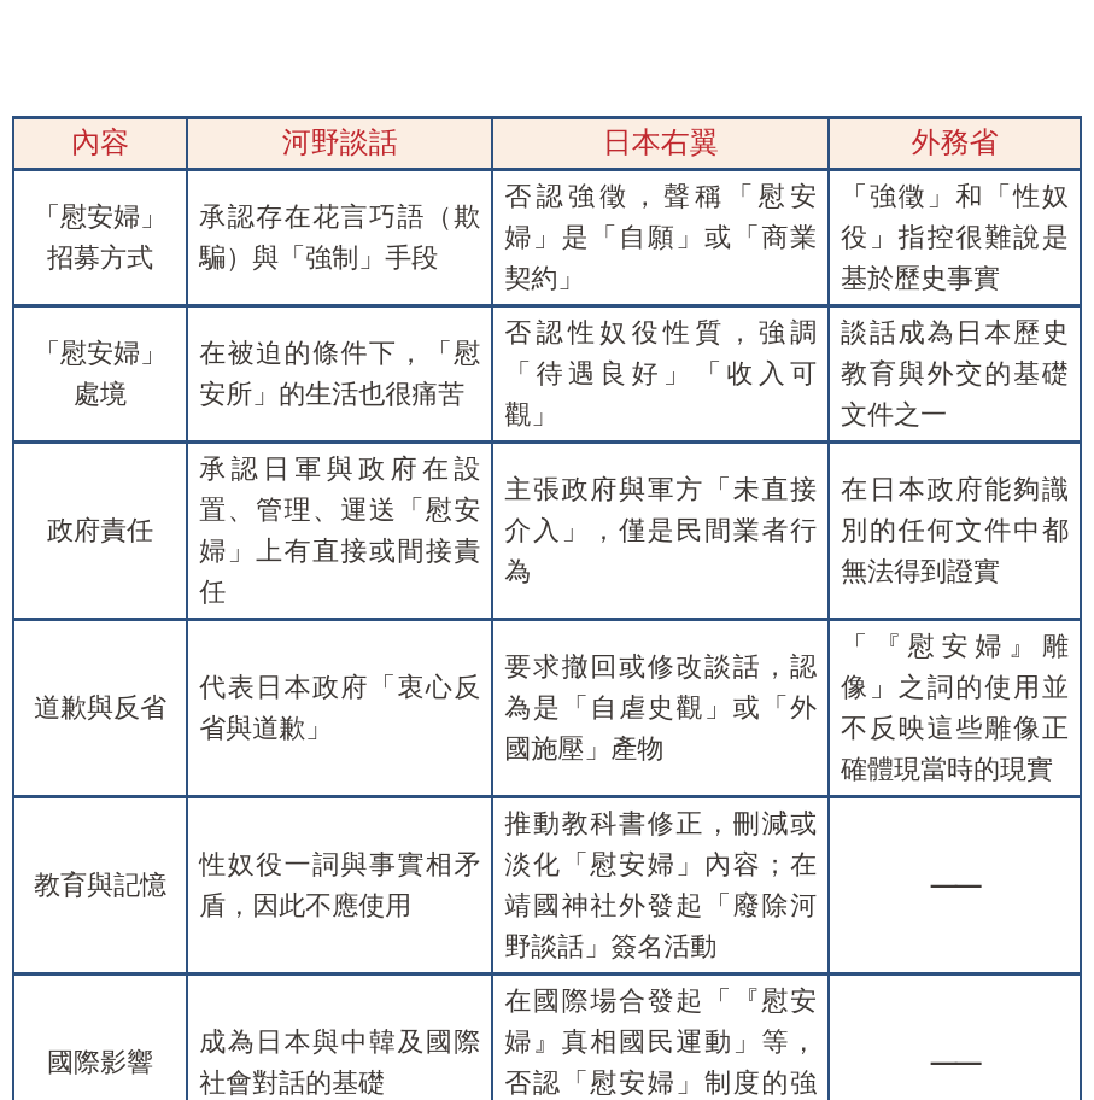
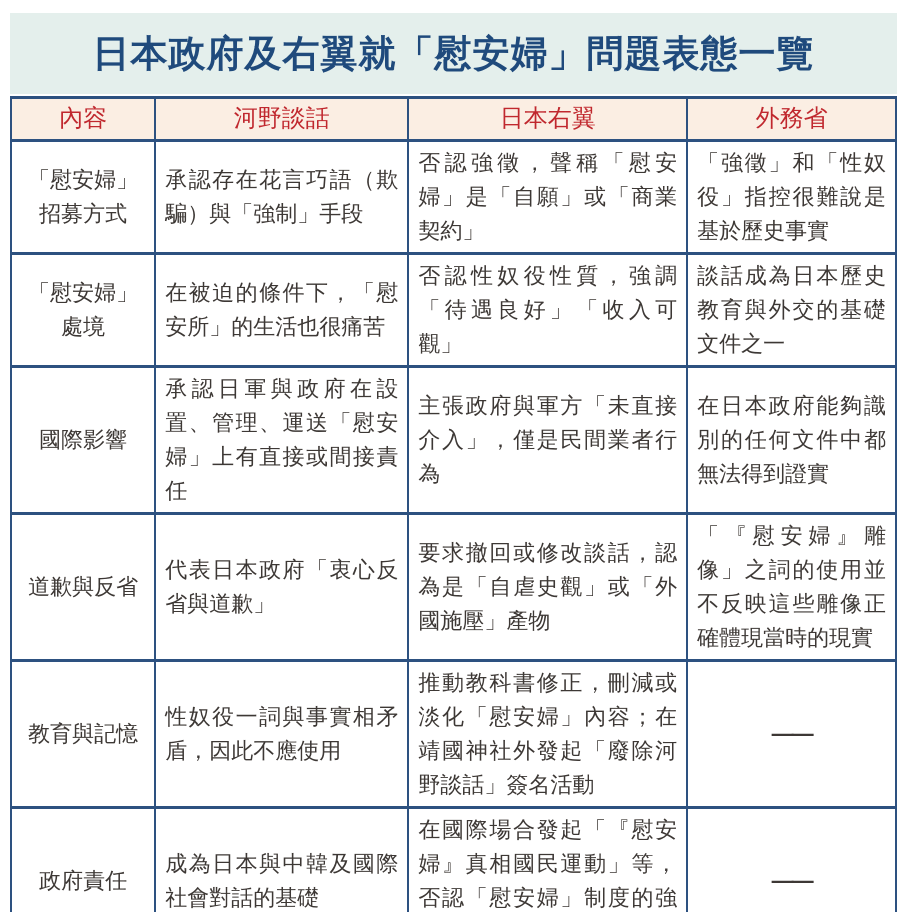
+ 日本政府及右翼就「慰安婦」問題表態一覽
  內容	河野談話	日本右翼	外務省
  「慰安婦」 招募方式	承認存在花言巧語（欺騙）與「強制」手段	否認強徵，聲稱「慰安婦」是「自願」或「商業契約」	「強徵」和「性奴役」指控很難說是基於歷史事實
  「慰安婦」 處境	在被迫的條件下，「慰安所」的生活也很痛苦	否認性奴役性質，強調「待遇良好」「收入可觀」	談話成為日本歷史教育與外交的基礎文件之一
- 政府責任	承認日軍與政府在設置、管理、運送「慰安婦」上有直接或間接責任	主張政府與軍方「未直接介入」，僅是民間業者行為	在日本政府能夠識別的任何文件中都無法得到證實
+ 國際影響	承認日軍與政府在設置、管理、運送「慰安婦」上有直接或間接責任	主張政府與軍方「未直接介入」，僅是民間業者行為	在日本政府能夠識別的任何文件中都無法得到證實
  道歉與反省	代表日本政府「衷心反省與道歉」	要求撤回或修改談話，認為是「自虐史觀」或「外國施壓」產物	「『慰安婦』雕像」之詞的使用並不反映這些雕像正確體現當時的現實
  教育與記憶	性奴役一詞與事實相矛盾，因此不應使用	推動教科書修正，刪減或淡化「慰安婦」內容；在靖國神社外發起「廢除河野談話」簽名活動	——
- 國際影響	成為日本與中韓及國際社會對話的基礎	在國際場合發起「『慰安婦』真相國民運動」等，否認「慰安婦」制度的強	——
+ 政府責任	成為日本與中韓及國際社會對話的基礎	在國際場合發起「『慰安婦』真相國民運動」等，否認「慰安婦」制度的強	——
